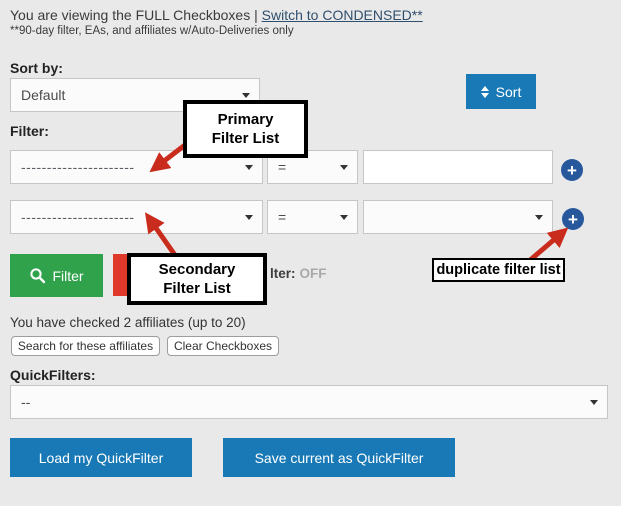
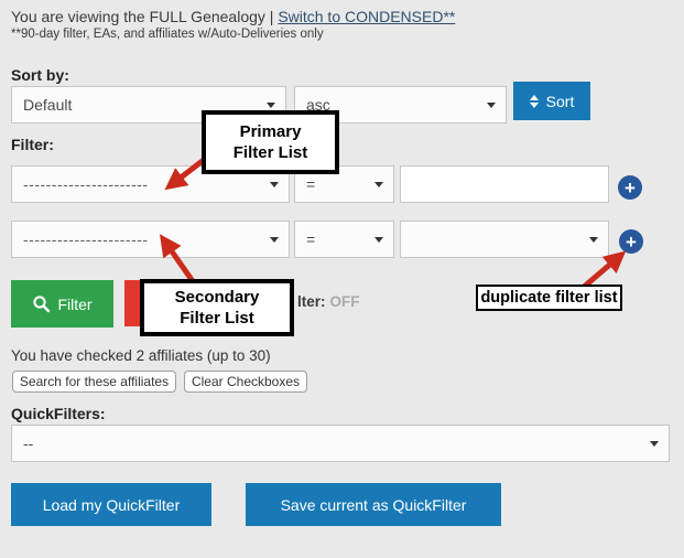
- You are viewing the FULL Checkboxes | Switch to CONDENSED**
+ You are viewing the FULL Genealogy | Switch to CONDENSED**
  **90-day filter, EAs, and affiliates w/Auto-Deliveries only
  Sort by:
  Default
+ asc
  Sort
  Filter:
  ----------------------
  =
  +
  ----------------------
  =
  +
  Filter
  lter: OFF
- You have checked 2 affiliates (up to 20)
+ You have checked 2 affiliates (up to 30)
  Search for these affiliates
  Clear Checkboxes
  QuickFilters:
  --
  Load my QuickFilter
  Save current as QuickFilter
  Primary
  Filter List
  Secondary
  Filter List
  duplicate filter list
